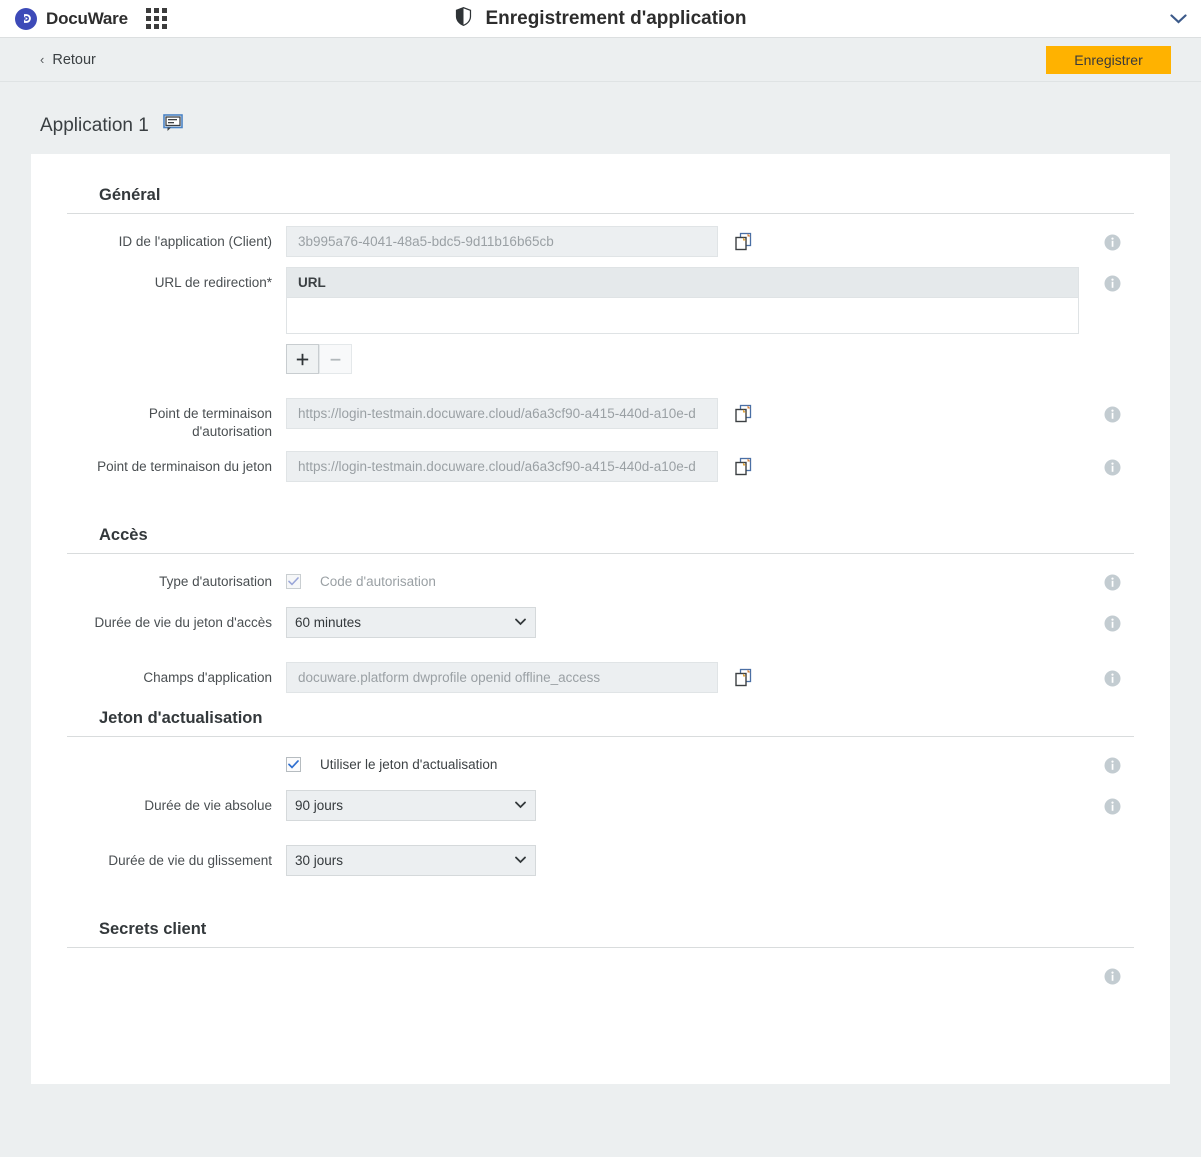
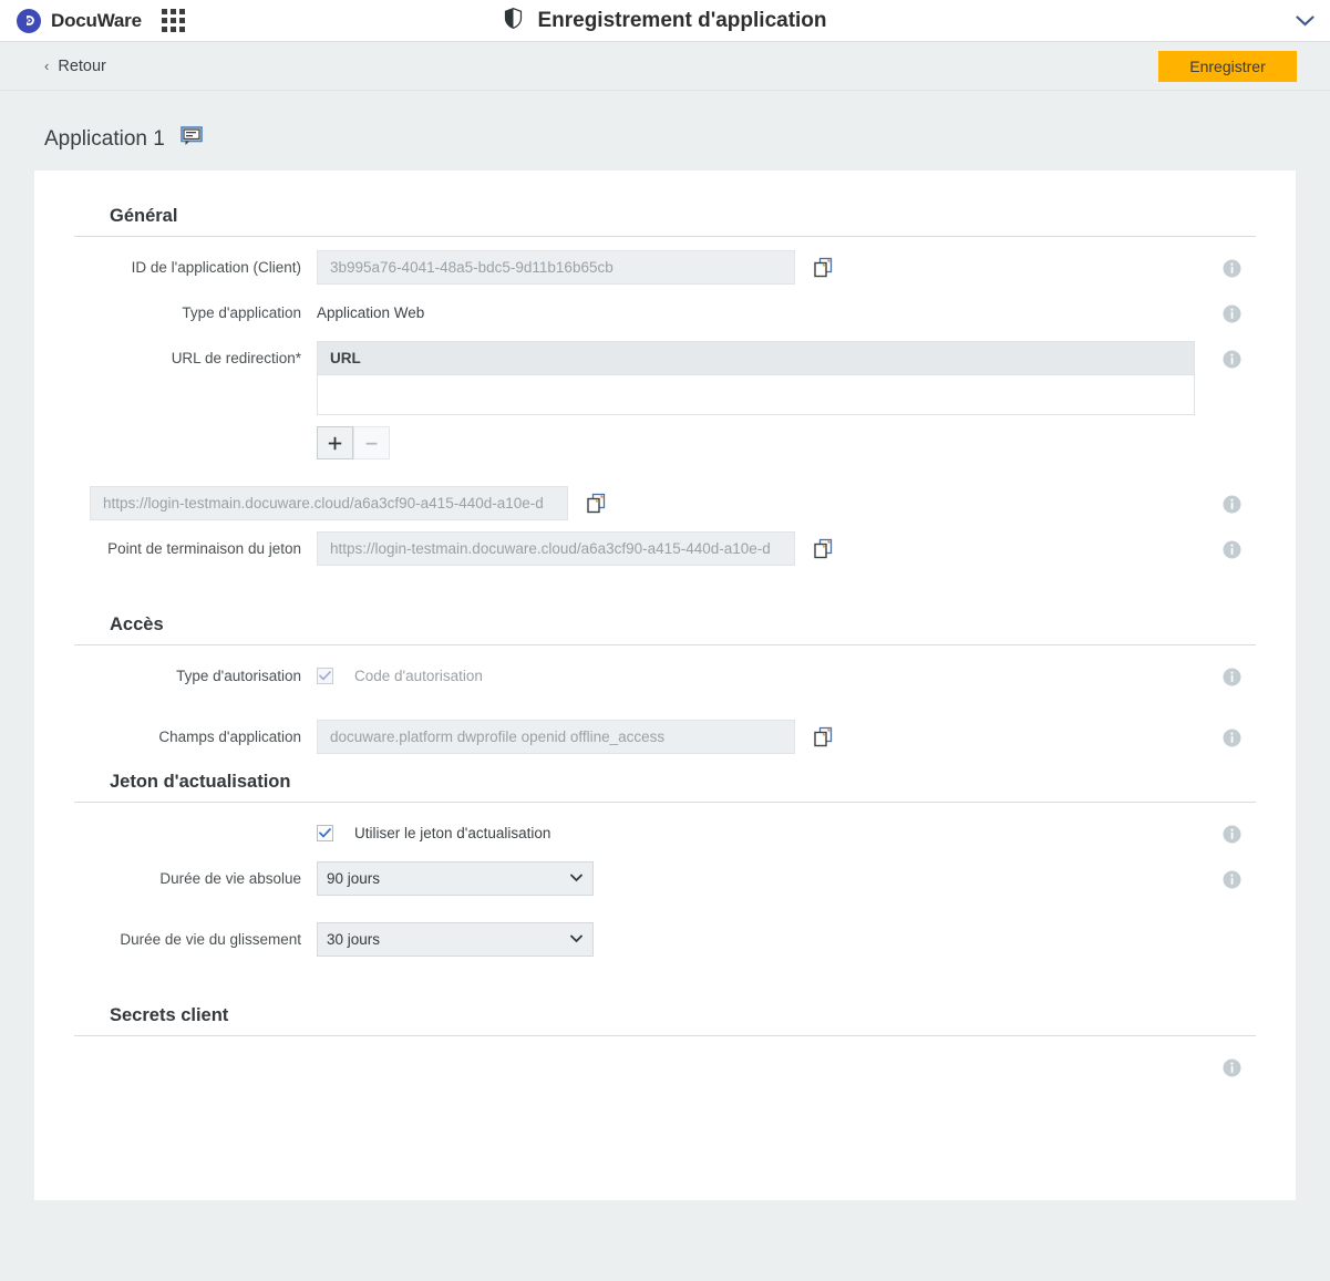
  DocuWare
  Enregistrement d'application
  ‹
  Retour
  Enregistrer
  Application 1
  Général
  ID de l'application (Client)
  3b995a76-4041-48a5-bdc5-9d11b16b65cb
+ Type d'application
+ Application Web
  URL de redirection*
  URL
- Point de terminaison d'autorisation
  https://login-testmain.docuware.cloud/a6a3cf90-a415-440d-a10e-d
  Point de terminaison du jeton
  https://login-testmain.docuware.cloud/a6a3cf90-a415-440d-a10e-d
  Accès
  Type d'autorisation
  Code d'autorisation
- Durée de vie du jeton d'accès
- 60 minutes
  Champs d'application
  docuware.platform dwprofile openid offline_access
  Jeton d'actualisation
  Utiliser le jeton d'actualisation
  Durée de vie absolue
  90 jours
  Durée de vie du glissement
  30 jours
  Secrets client
